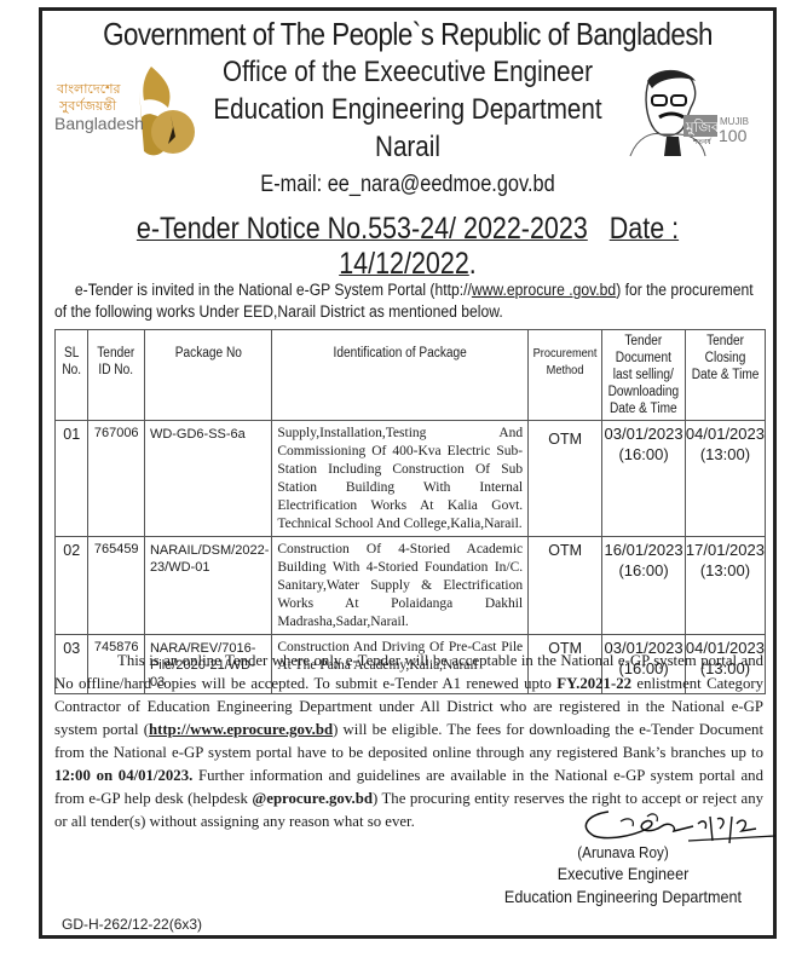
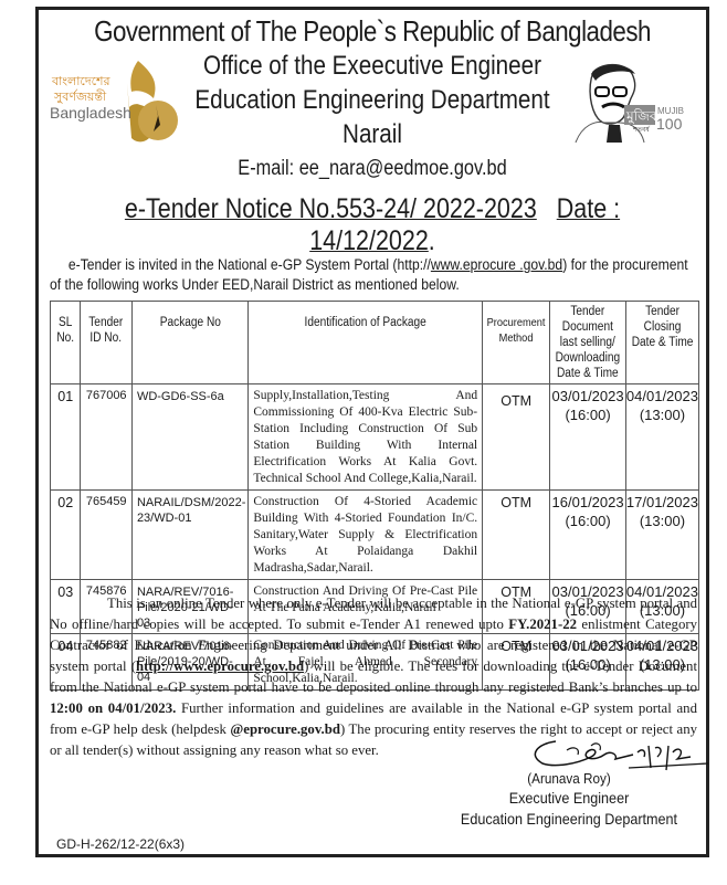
  বাংলাদেশের
  সুবর্ণজয়ন্তী
  Bangladesh
  মুজিব
  MUJIB
  100
  Government of The People`s Republic of Bangladesh
  Office of the Exeecutive Engineer
  Education Engineering Department
  Narail
  E-mail: ee_nara@eedmoe.gov.bd
  e-Tender Notice No.553-24/ 2022-2023 Date : 14/12/2022.
  e-Tender is invited in the National e-GP System Portal (http://www.eprocure .gov.bd) for the procurement of the following works Under EED,Narail District as mentioned below.
  SL No.	Tender ID No.	Package No	Identification of Package	Procurement Method	Tender Document last selling/ Downloading Date & Time	Tender Closing Date & Time
  01	767006	WD-GD6-SS-6a	Supply,Installation,Testing And Commissioning Of 400-Kva Electric Sub-Station Including Construction Of Sub Station Building With Internal Electrification Works At Kalia Govt. Technical School And College,Kalia,Narail.	OTM	03/01/2023(16:00)	04/01/2023(13:00)
  02	765459	NARAIL/DSM/2022-23/WD-01	Construction Of 4-Storied Academic Building With 4-Storied Foundation In/C. Sanitary,Water Supply & Electrification Works At Polaidanga Dakhil Madrasha,Sadar,Narail.	OTM	16/01/2023(16:00)	17/01/2023(13:00)
  03	745876	NARA/REV/7016-Pile/2020-21/WD-03	Construction And Driving Of Pre-Cast Pile At The Patna Academy,Kalia,Narail	OTM	03/01/2023(16:00)	04/01/2023(13:00)
+ 04	745882	NARA/REV/7016-Pile/2019-20/WD-04	Construction And Driving Of Pre-Cast Pile At Fajel Ahmed Secondary School,Kalia,Narail.	OTM	03/01/2023(16:00)	04/01/2023(13:00)
  This is an online Tender where only e-Tender will be acceptable in the National e-GP system portal and No offline/hard copies will be accepted. To submit e-Tender A1 renewed upto FY.2021-22 enlistment Category Contractor of Education Engineering Department under All District who are registered in the National e-GP system portal (http://www.eprocure.gov.bd) will be eligible. The fees for downloading the e-Tender Document from the National e-GP system portal have to be deposited online through any registered Bank’s branches up to 12:00 on 04/01/2023. Further information and guidelines are available in the National e-GP system portal and from e-GP help desk (helpdesk @eprocure.gov.bd) The procuring entity reserves the right to accept or reject any or all tender(s) without assigning any reason what so ever.
  (Arunava Roy)
  Executive Engineer
  Education Engineering Department
  GD-H-262/12-22(6x3)
